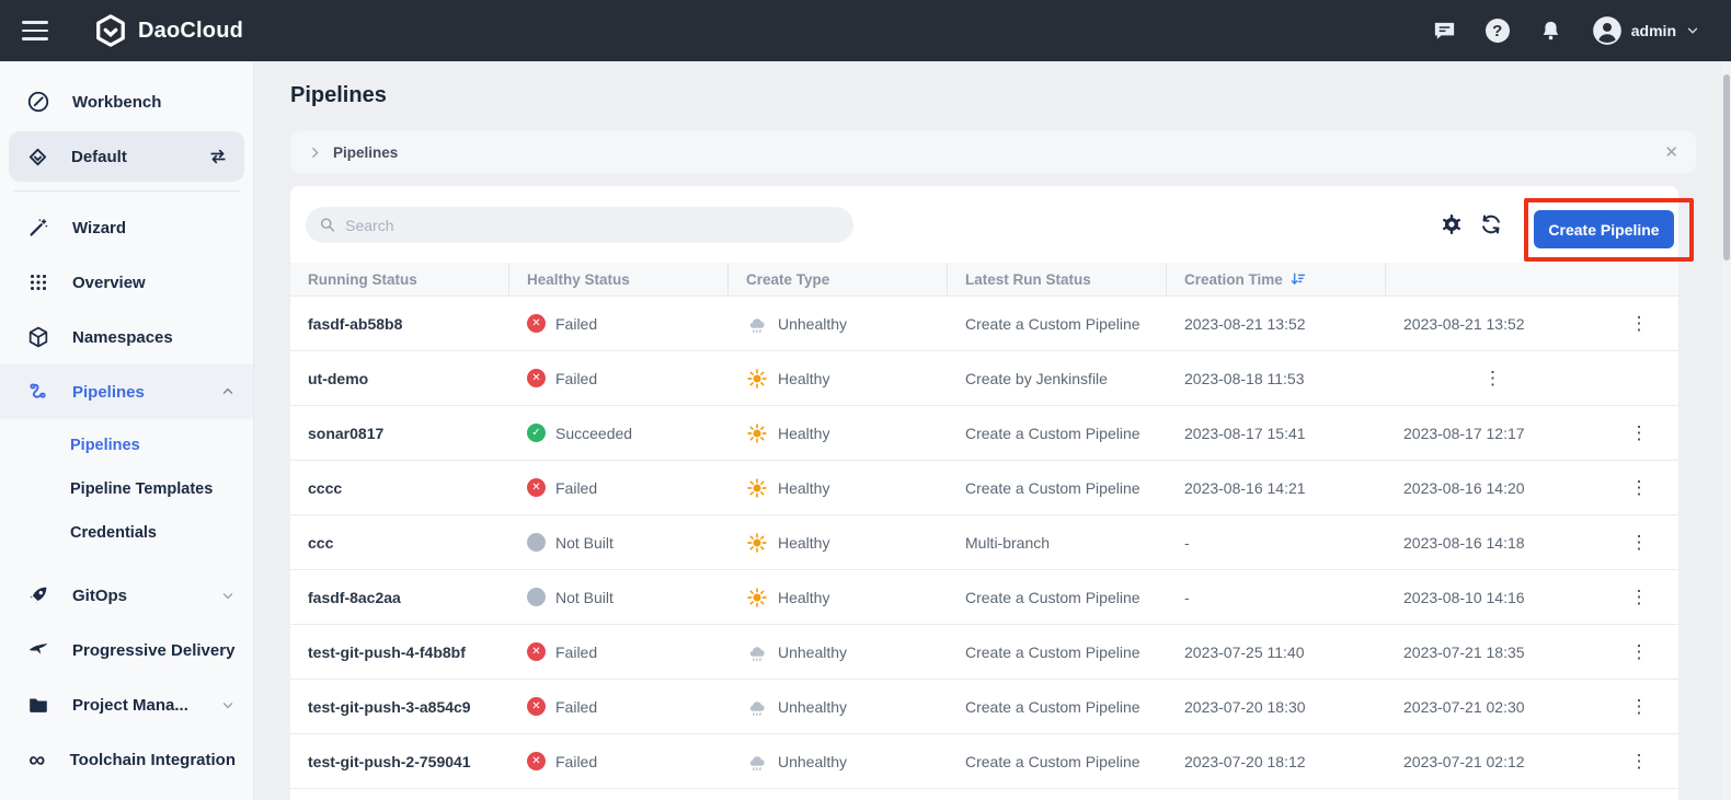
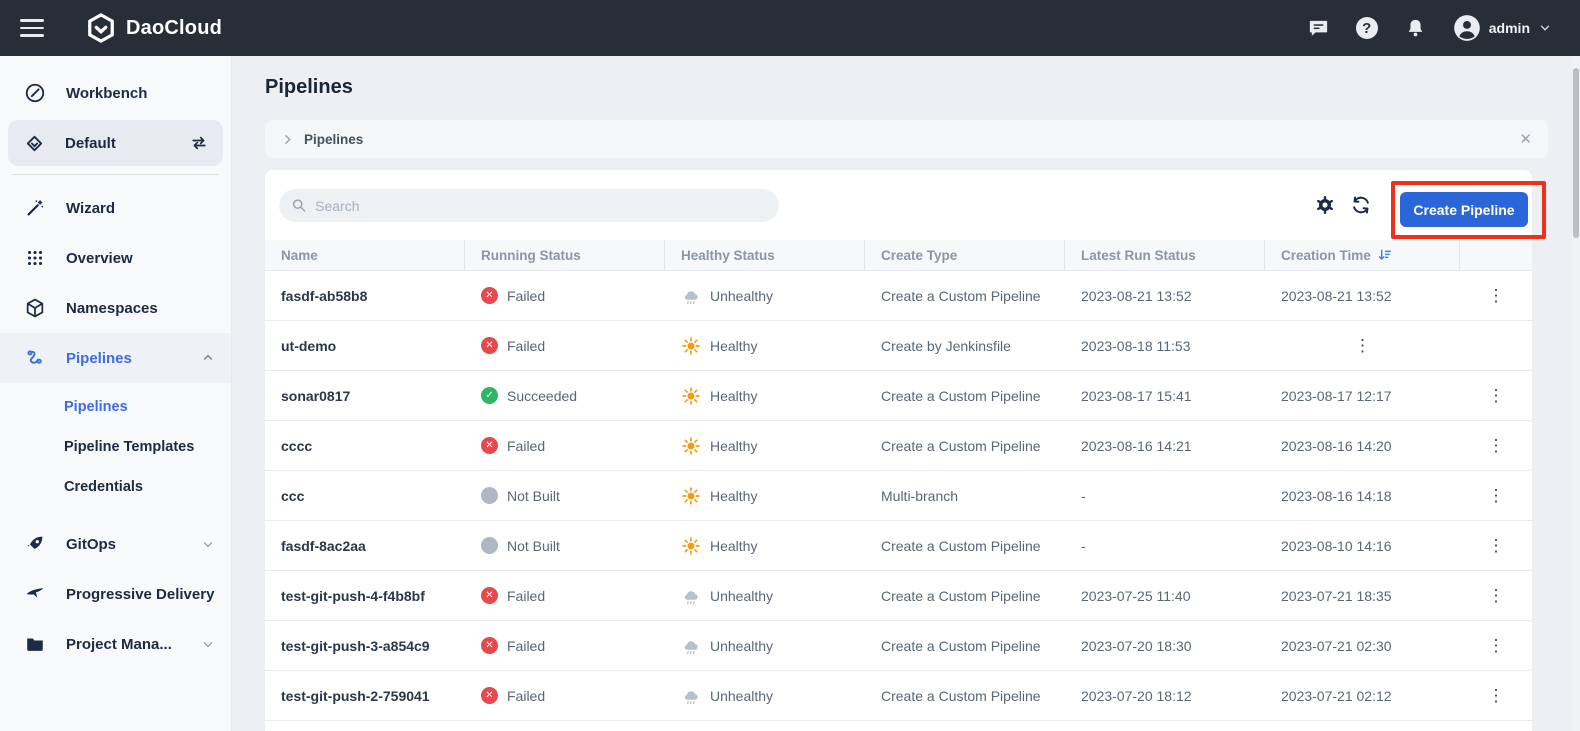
  DaoCloud
  ?
  admin
  Workbench
  Default
  Wizard
  Overview
  Namespaces
  Pipelines
  Pipelines
  Pipeline Templates
  Credentials
  GitOps
  Progressive Delivery
  Project Mana...
- ∞
- Toolchain Integration
  Pipelines
  Pipelines
  ✕
  Search
  Create Pipeline
+ Name
  Running Status
  Healthy Status
  Create Type
  Latest Run Status
  Creation Time
  fasdf-ab58b8
  ✕
  Failed
  Unhealthy
  Create a Custom Pipeline
  2023-08-21 13:52
  2023-08-21 13:52
  ⋮
  ut-demo
  ✕
  Failed
  Healthy
  Create by Jenkinsfile
  2023-08-18 11:53
  ⋮
  sonar0817
  ✓
  Succeeded
  Healthy
  Create a Custom Pipeline
  2023-08-17 15:41
  2023-08-17 12:17
  ⋮
  cccc
  ✕
  Failed
  Healthy
  Create a Custom Pipeline
  2023-08-16 14:21
  2023-08-16 14:20
  ⋮
  ccc
  Not Built
  Healthy
  Multi-branch
  -
  2023-08-16 14:18
  ⋮
  fasdf-8ac2aa
  Not Built
  Healthy
  Create a Custom Pipeline
  -
  2023-08-10 14:16
  ⋮
  test-git-push-4-f4b8bf
  ✕
  Failed
  Unhealthy
  Create a Custom Pipeline
  2023-07-25 11:40
  2023-07-21 18:35
  ⋮
  test-git-push-3-a854c9
  ✕
  Failed
  Unhealthy
  Create a Custom Pipeline
  2023-07-20 18:30
  2023-07-21 02:30
  ⋮
  test-git-push-2-759041
  ✕
  Failed
  Unhealthy
  Create a Custom Pipeline
  2023-07-20 18:12
  2023-07-21 02:12
  ⋮
